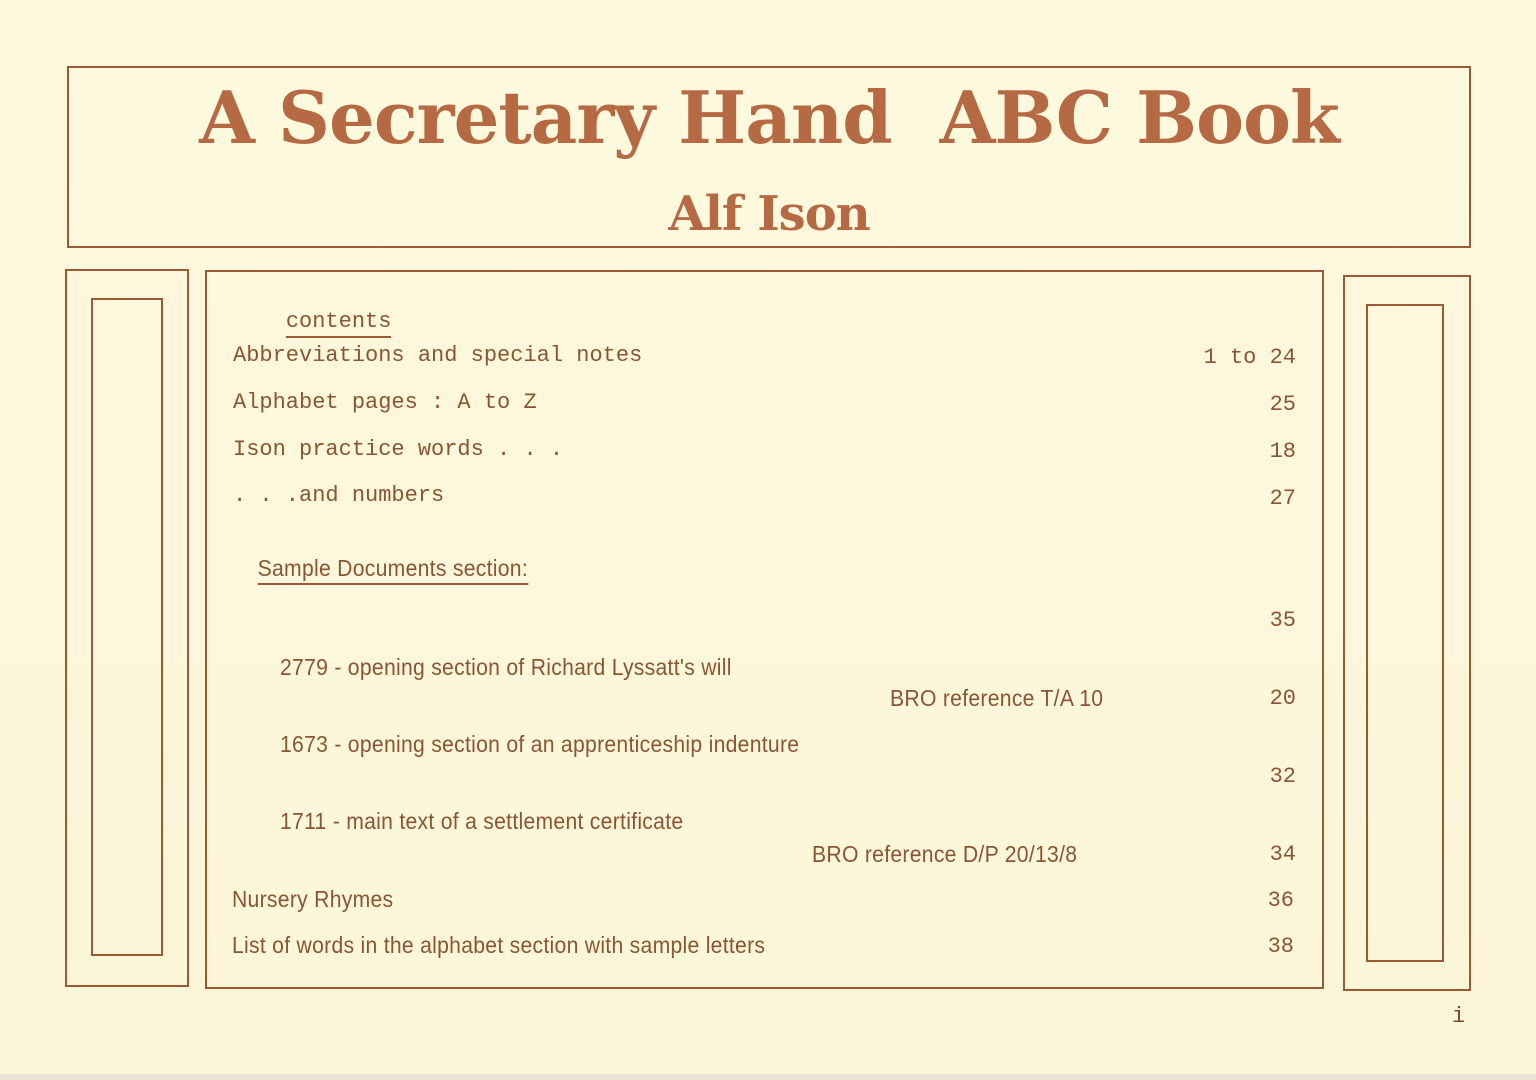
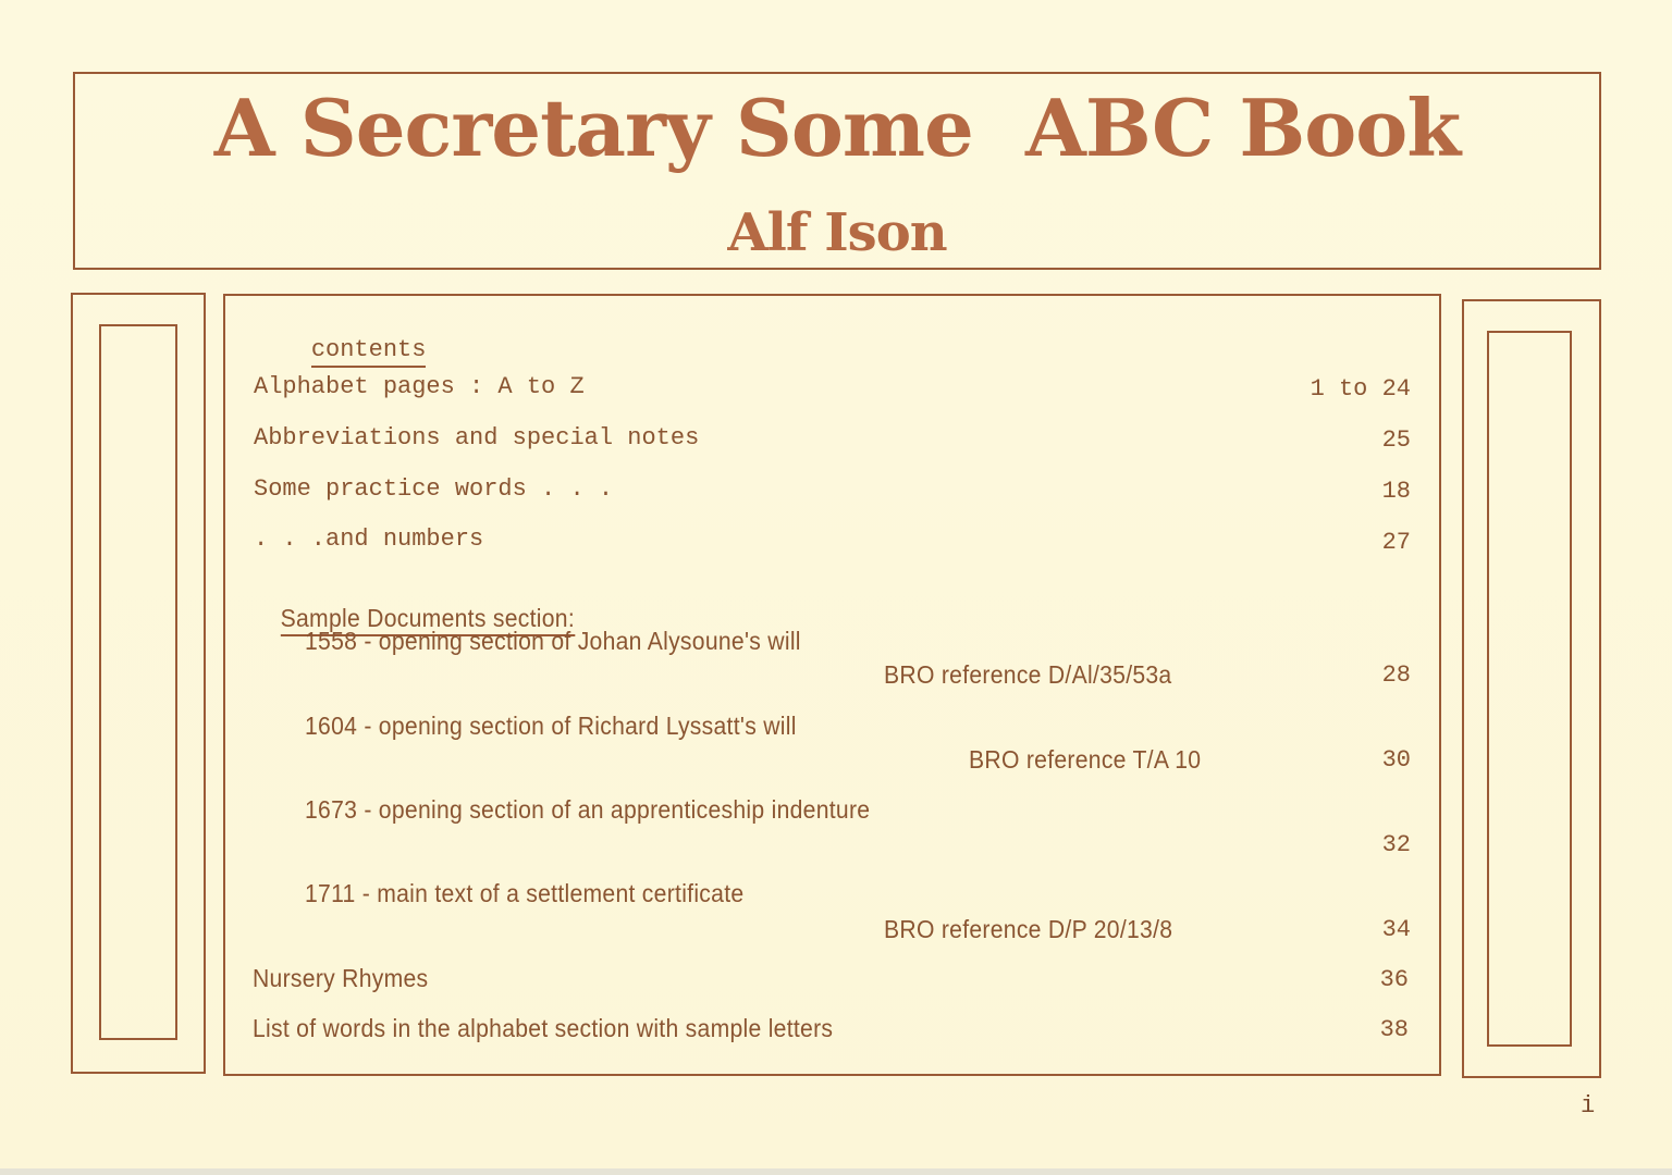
- A Secretary Hand ABC Book
+ A Secretary Some ABC Book
  Alf Ison
  contents
- Abbreviations and special notes
+ Alphabet pages : A to Z
  1 to 24
- Alphabet pages : A to Z
+ Abbreviations and special notes
  25
- Ison practice words . . .
+ Some practice words . . .
  18
  . . .and numbers
  27
  Sample Documents section:
+ 1558 - opening section of Johan Alysoune's will
+ BRO reference D/Al/35/53a
- 35
+ 28
- 2779 - opening section of Richard Lyssatt's will
+ 1604 - opening section of Richard Lyssatt's will
  BRO reference T/A 10
- 20
+ 30
  1673 - opening section of an apprenticeship indenture
  32
  1711 - main text of a settlement certificate
  BRO reference D/P 20/13/8
  34
  Nursery Rhymes
  36
  List of words in the alphabet section with sample letters
  38
  i
